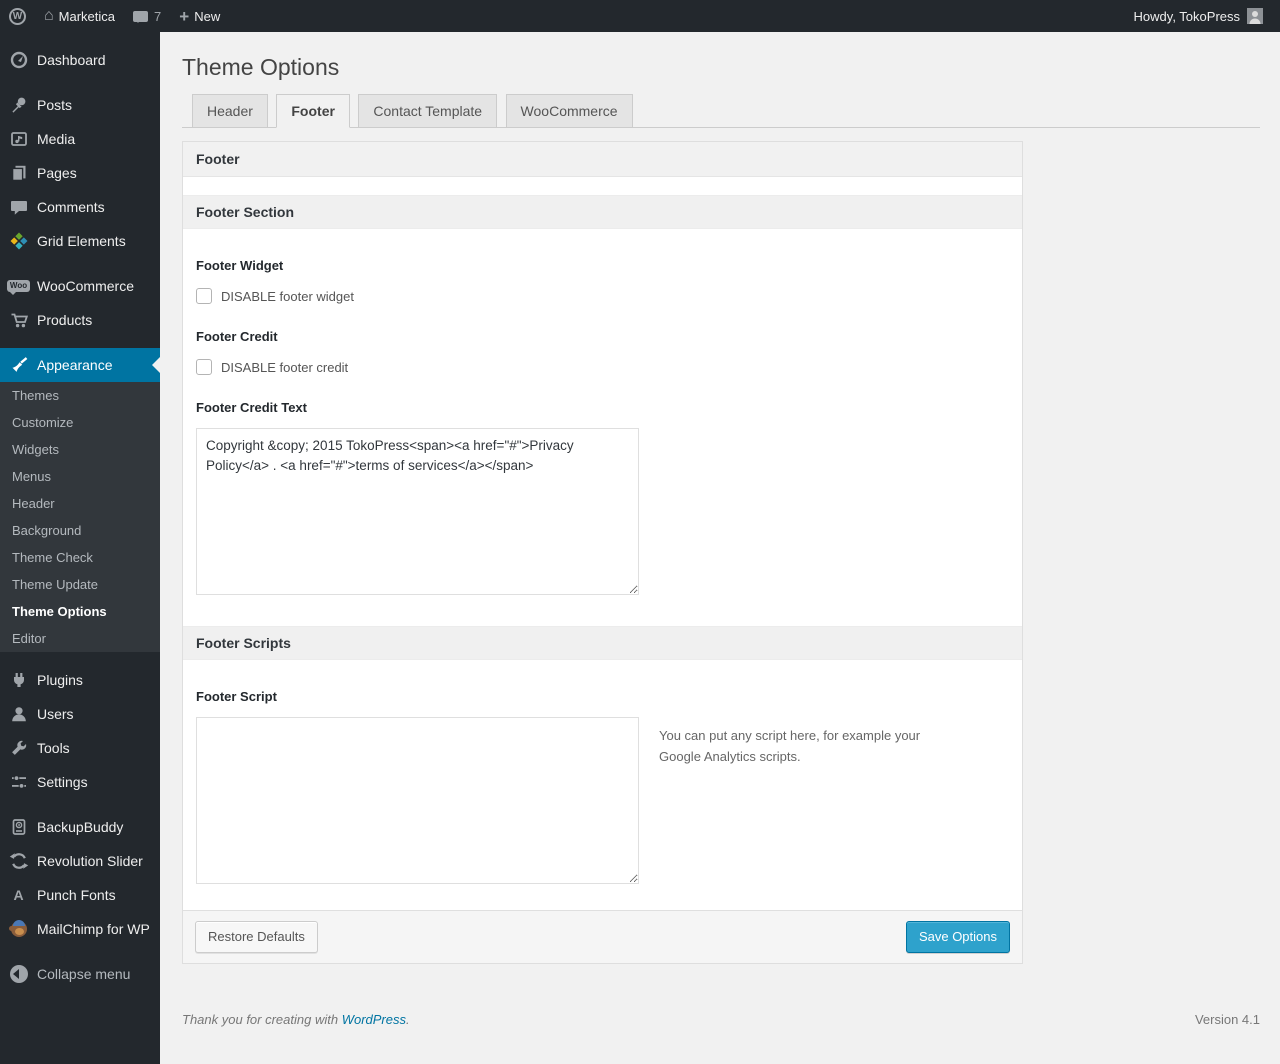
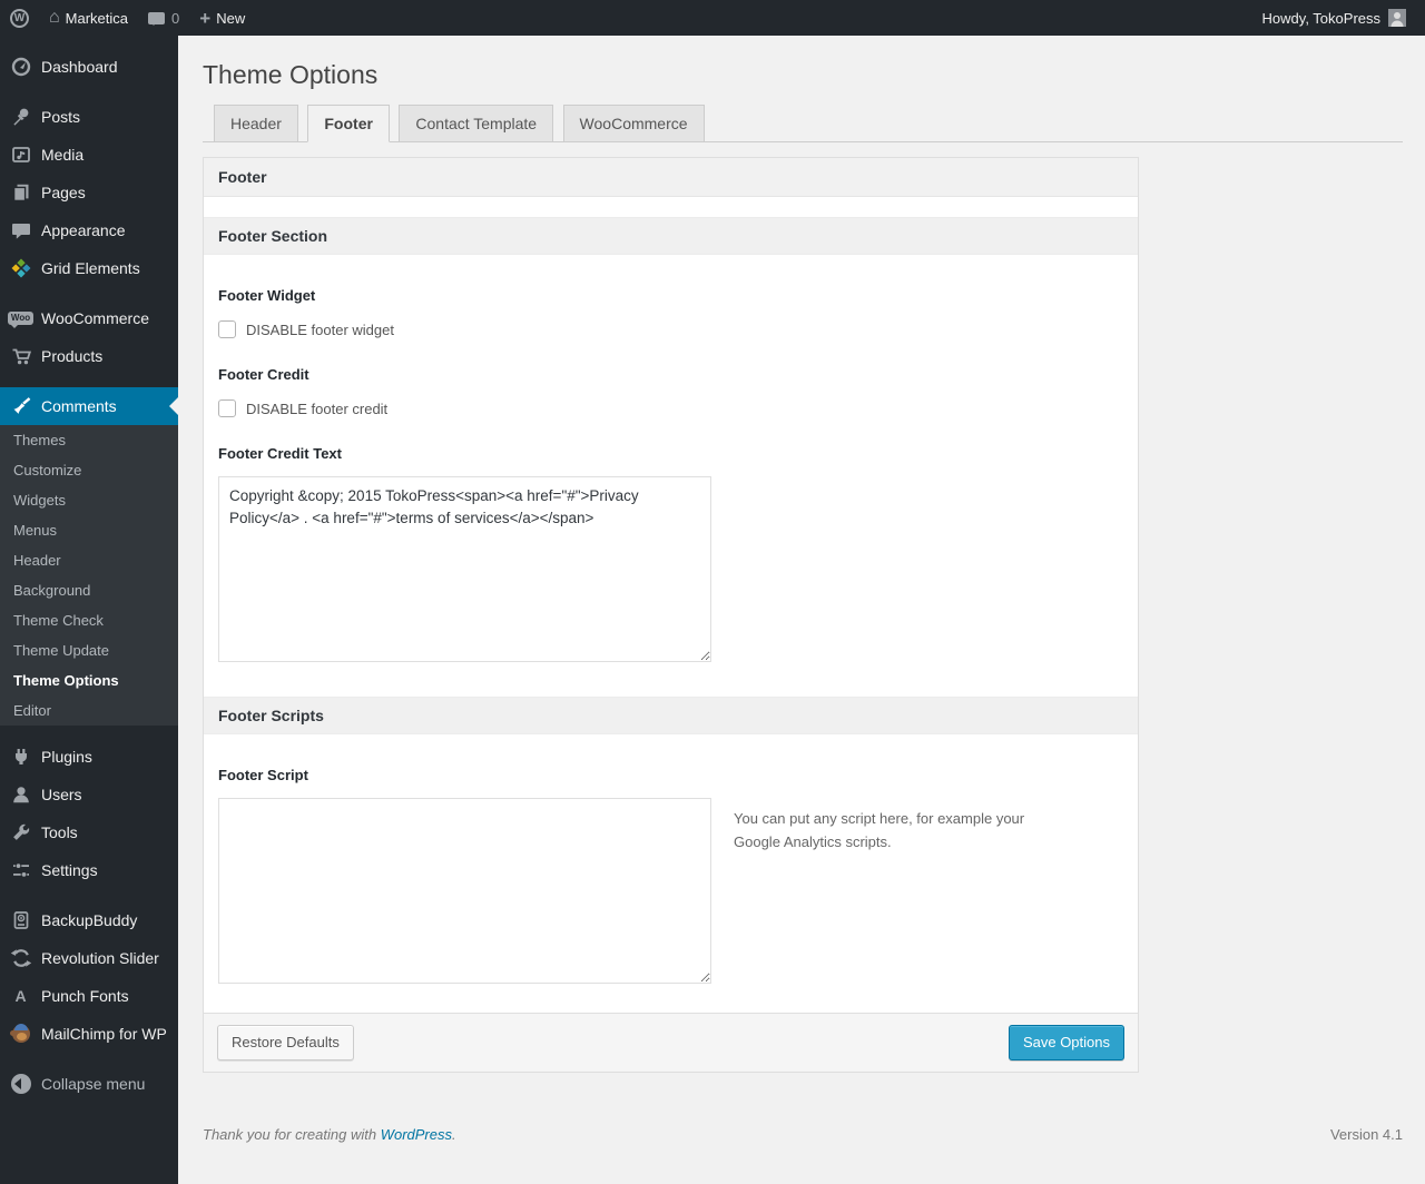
  W
  ⌂
  Marketica
- 7
+ 0
  +
  New
  Howdy, TokoPress
  Dashboard
  Posts
  Media
  Pages
- Comments
+ Appearance
  Grid Elements
  Woo
  WooCommerce
  Products
- Appearance
+ Comments
  Themes
  Customize
  Widgets
  Menus
  Header
  Background
  Theme Check
  Theme Update
  Theme Options
  Editor
  Plugins
  Users
  Tools
  Settings
  BackupBuddy
  Revolution Slider
  A
  Punch Fonts
  MailChimp for WP
  Collapse menu
  Theme Options
  Header Footer Contact Template WooCommerce
  Footer
  Footer Section
  Footer Widget
  DISABLE footer widget
  Footer Credit
  DISABLE footer credit
  Footer Credit Text
  Footer Scripts
  Footer Script
  You can put any script here, for example your Google Analytics scripts.
  Restore Defaults
  Save Options
  Thank you for creating with WordPress.
  Version 4.1
